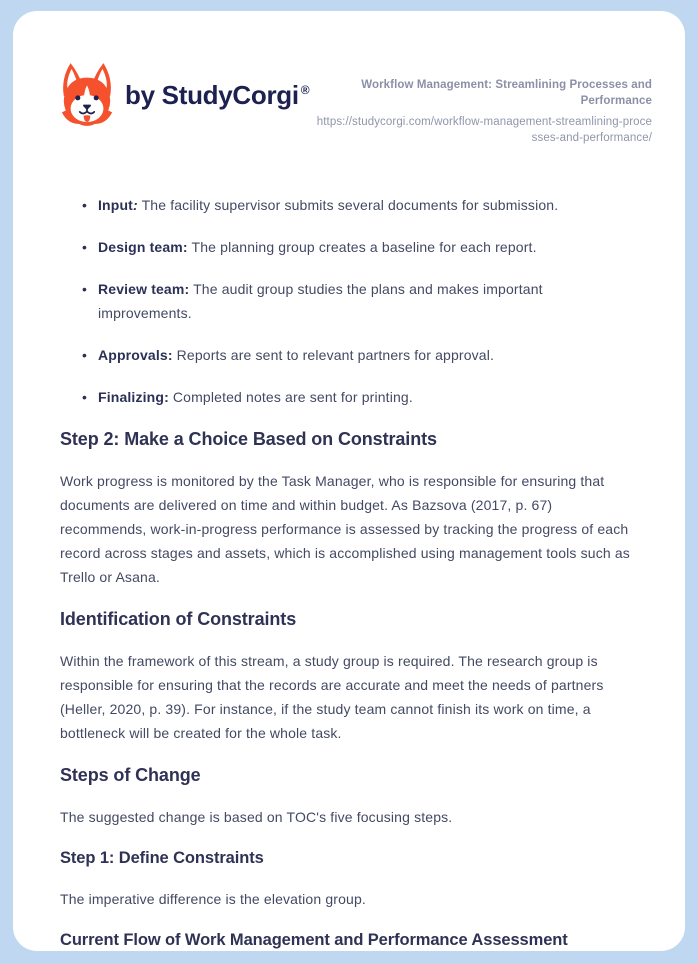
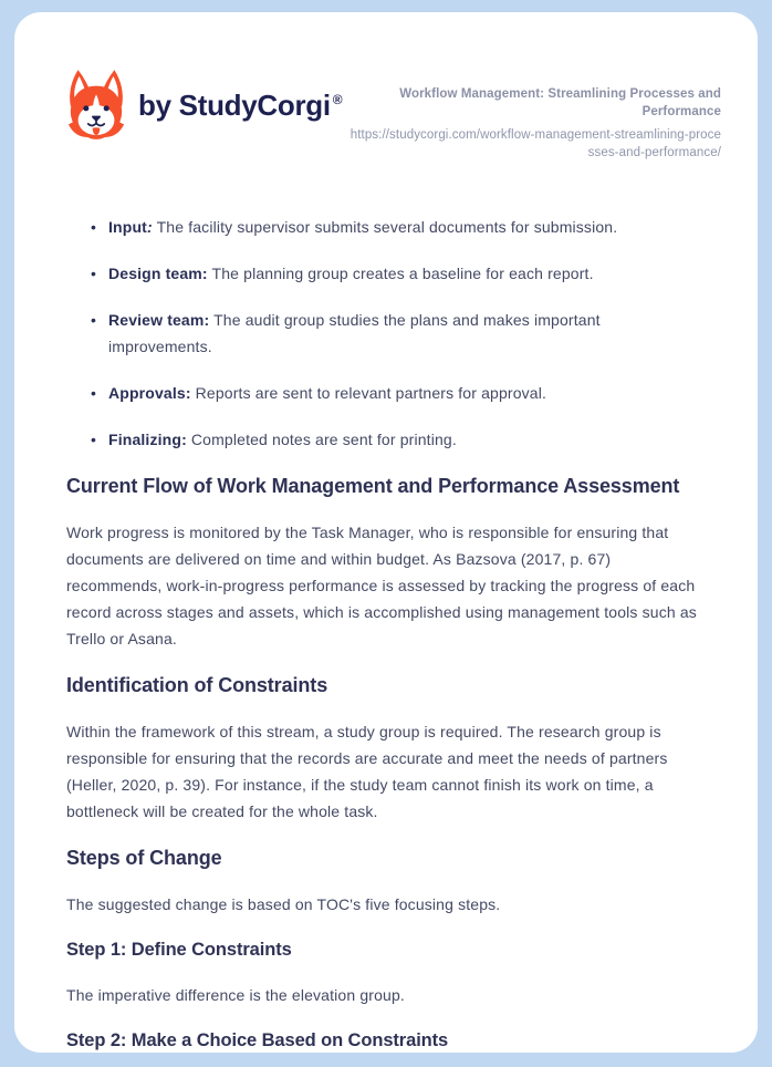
  by StudyCorgi ®
  Workflow Management: Streamlining Processes and Performance
  https://studycorgi.com/workflow-management-streamlining-processes-and-performance/
  Input: The facility supervisor submits several documents for submission.
  Design team: The planning group creates a baseline for each report.
  Review team: The audit group studies the plans and makes important improvements.
  Approvals: Reports are sent to relevant partners for approval.
  Finalizing: Completed notes are sent for printing.
- Step 2: Make a Choice Based on Constraints
+ Current Flow of Work Management and Performance Assessment
  Work progress is monitored by the Task Manager, who is responsible for ensuring that documents are delivered on time and within budget. As Bazsova (2017, p. 67) recommends, work-in-progress performance is assessed by tracking the progress of each record across stages and assets, which is accomplished using management tools such as Trello or Asana.
  Identification of Constraints
  Within the framework of this stream, a study group is required. The research group is responsible for ensuring that the records are accurate and meet the needs of partners (Heller, 2020, p. 39). For instance, if the study team cannot finish its work on time, a bottleneck will be created for the whole task.
  Steps of Change
  The suggested change is based on TOC's five focusing steps.
  Step 1: Define Constraints
  The imperative difference is the elevation group.
- Current Flow of Work Management and Performance Assessment
+ Step 2: Make a Choice Based on Constraints
